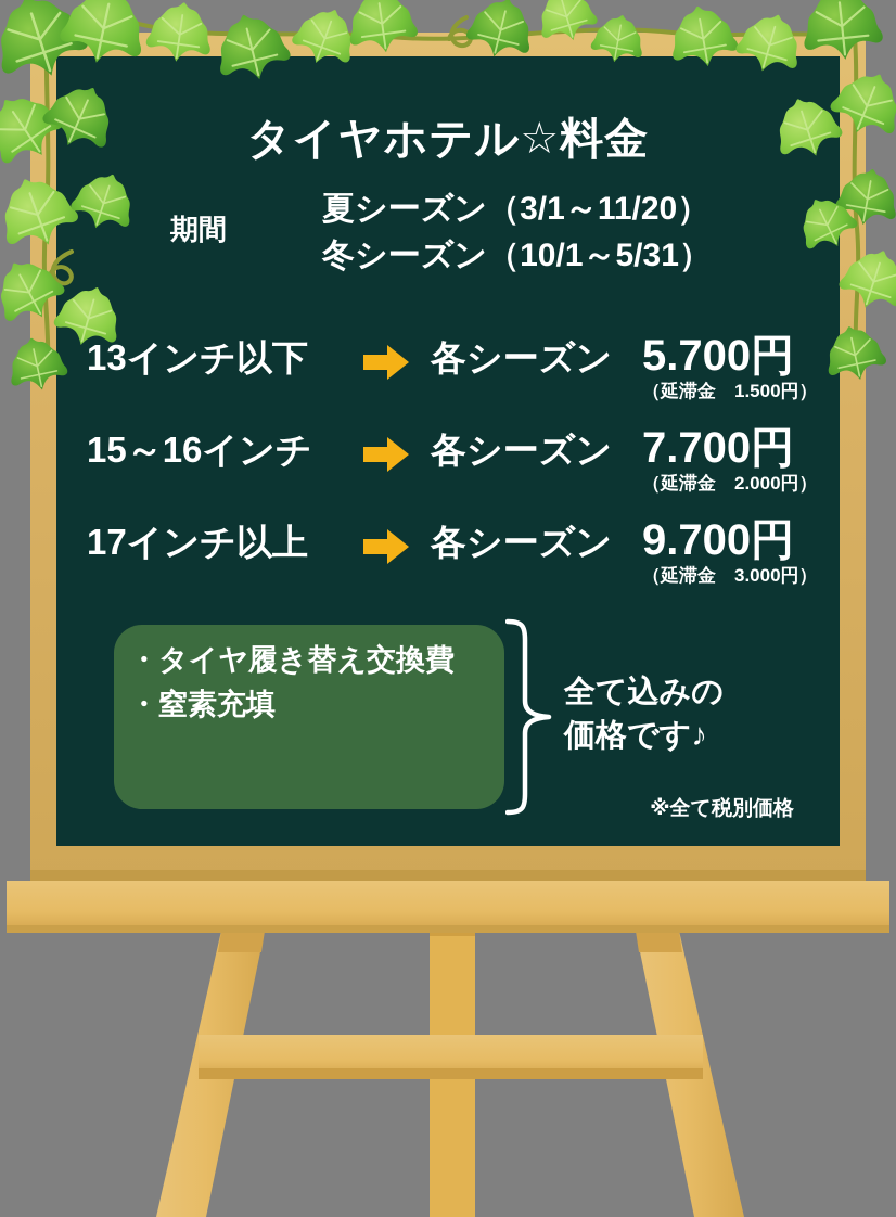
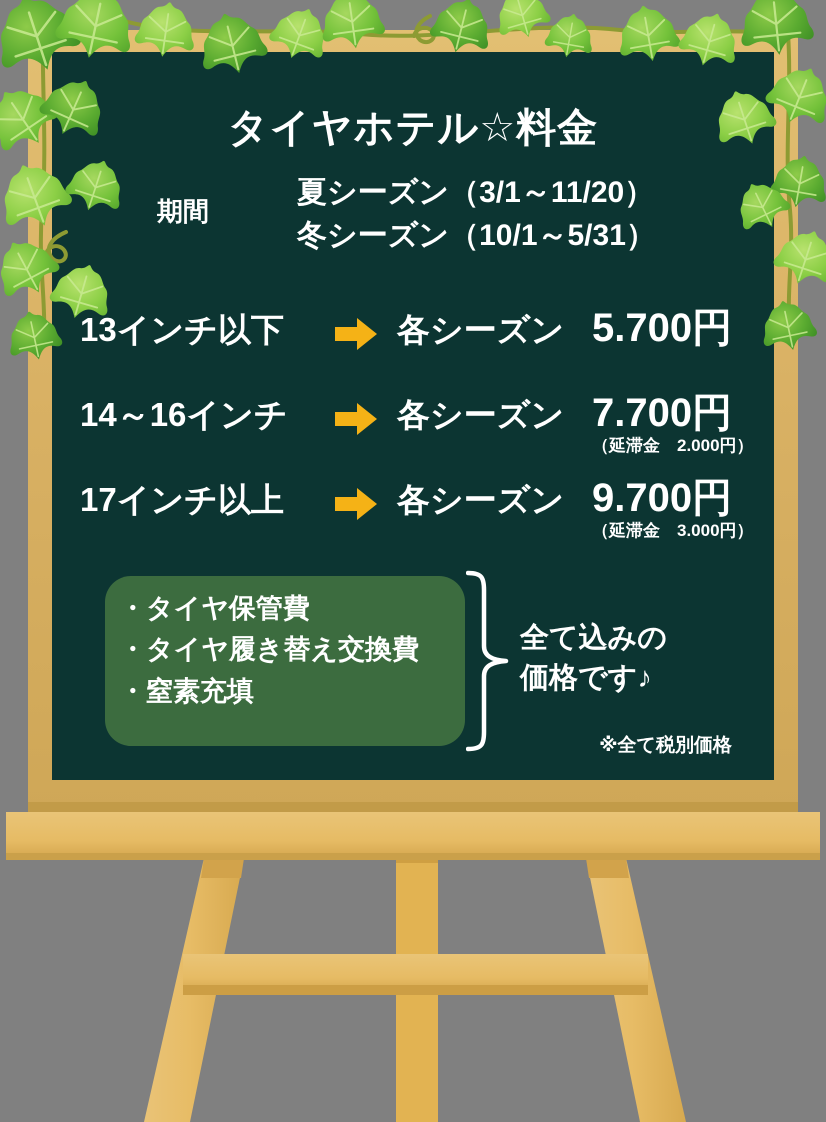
  タイヤホテル☆料金
  期間
  夏シーズン（3/1～11/20）
  冬シーズン（10/1～5/31）
  13インチ以下
  各シーズン
  5.700円
- （延滞金 1.500円）
- 15～16インチ
+ 14～16インチ
  各シーズン
  7.700円
  （延滞金 2.000円）
  17インチ以上
  各シーズン
  9.700円
  （延滞金 3.000円）
+ ・タイヤ保管費
  ・タイヤ履き替え交換費
  ・窒素充填
  全て込みの
  価格です♪
  ※全て税別価格
